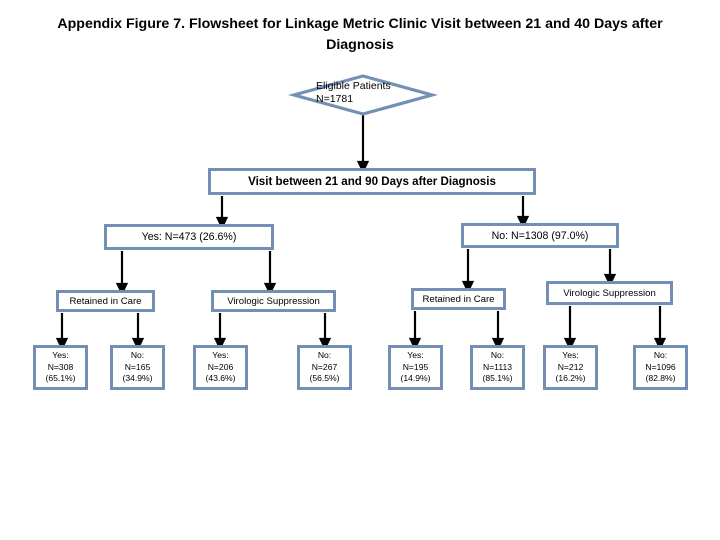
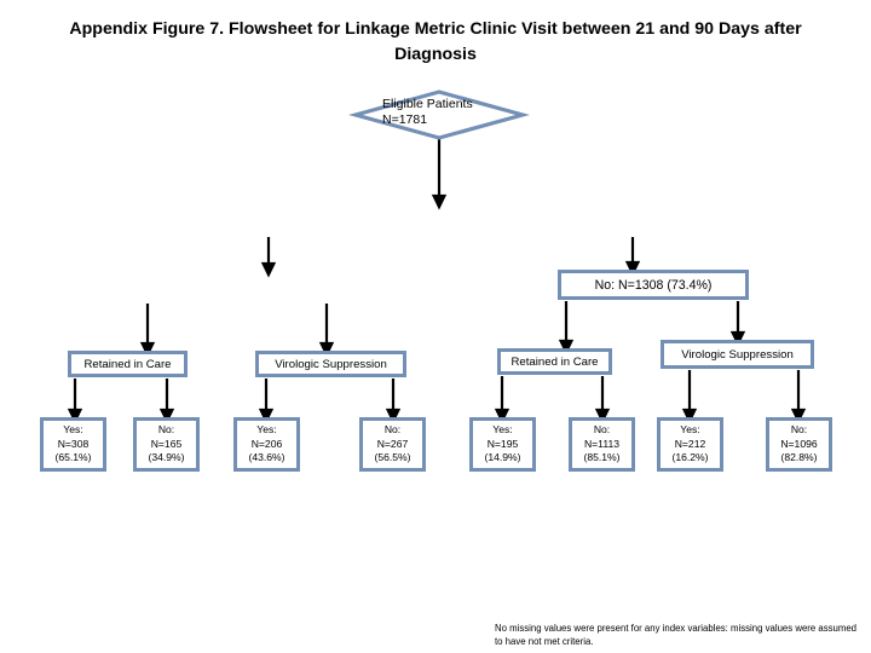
- Appendix Figure 7. Flowsheet for Linkage Metric Clinic Visit between 21 and 40 Days after Diagnosis
+ Appendix Figure 7. Flowsheet for Linkage Metric Clinic Visit between 21 and 90 Days after Diagnosis
  Eligible Patients
  N=1781
- Visit between 21 and 90 Days after Diagnosis
- Yes: N=473 (26.6%)
- No: N=1308 (97.0%)
+ No: N=1308 (73.4%)
  Retained in Care
  Virologic Suppression
  Retained in Care
  Virologic Suppression
  Yes:
  N=308
  (65.1%)
  No:
  N=165
  (34.9%)
  Yes:
  N=206
  (43.6%)
  No:
  N=267
  (56.5%)
  Yes:
  N=195
  (14.9%)
  No:
  N=1113
  (85.1%)
  Yes:
  N=212
  (16.2%)
  No:
  N=1096
  (82.8%)
+ No missing values were present for any index variables: missing values were assumed to have not met criteria.
